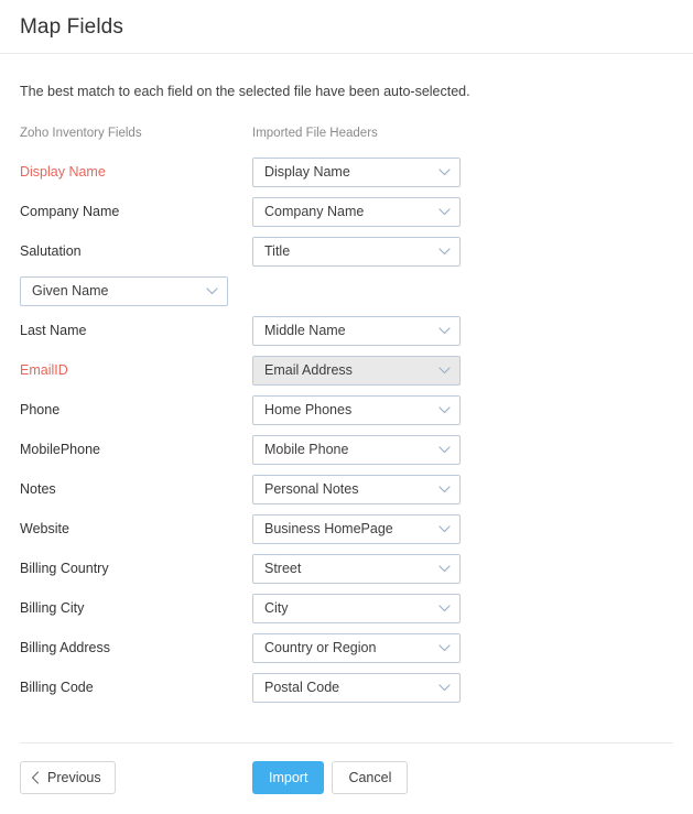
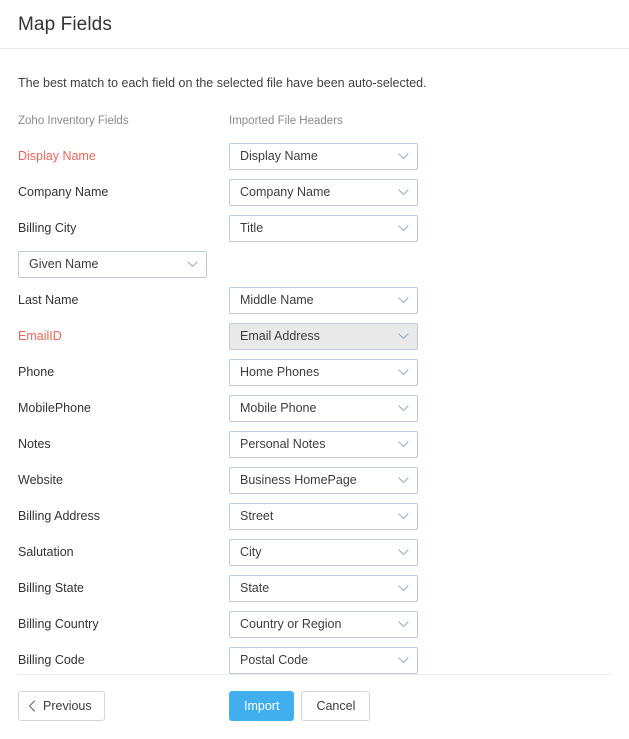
  Map Fields
  The best match to each field on the selected file have been auto-selected.
  Zoho Inventory Fields
  Imported File Headers
  Display Name
  Display Name
  Company Name
  Company Name
- Salutation
+ Billing City
  Title
  Given Name
  Last Name
  Middle Name
  EmailID
  Email Address
  Phone
  Home Phones
  MobilePhone
  Mobile Phone
  Notes
  Personal Notes
  Website
  Business HomePage
- Billing Country
+ Billing Address
  Street
- Billing City
+ Salutation
  City
+ Billing State
+ State
- Billing Address
+ Billing Country
  Country or Region
  Billing Code
  Postal Code
  Previous
  Import
  Cancel
